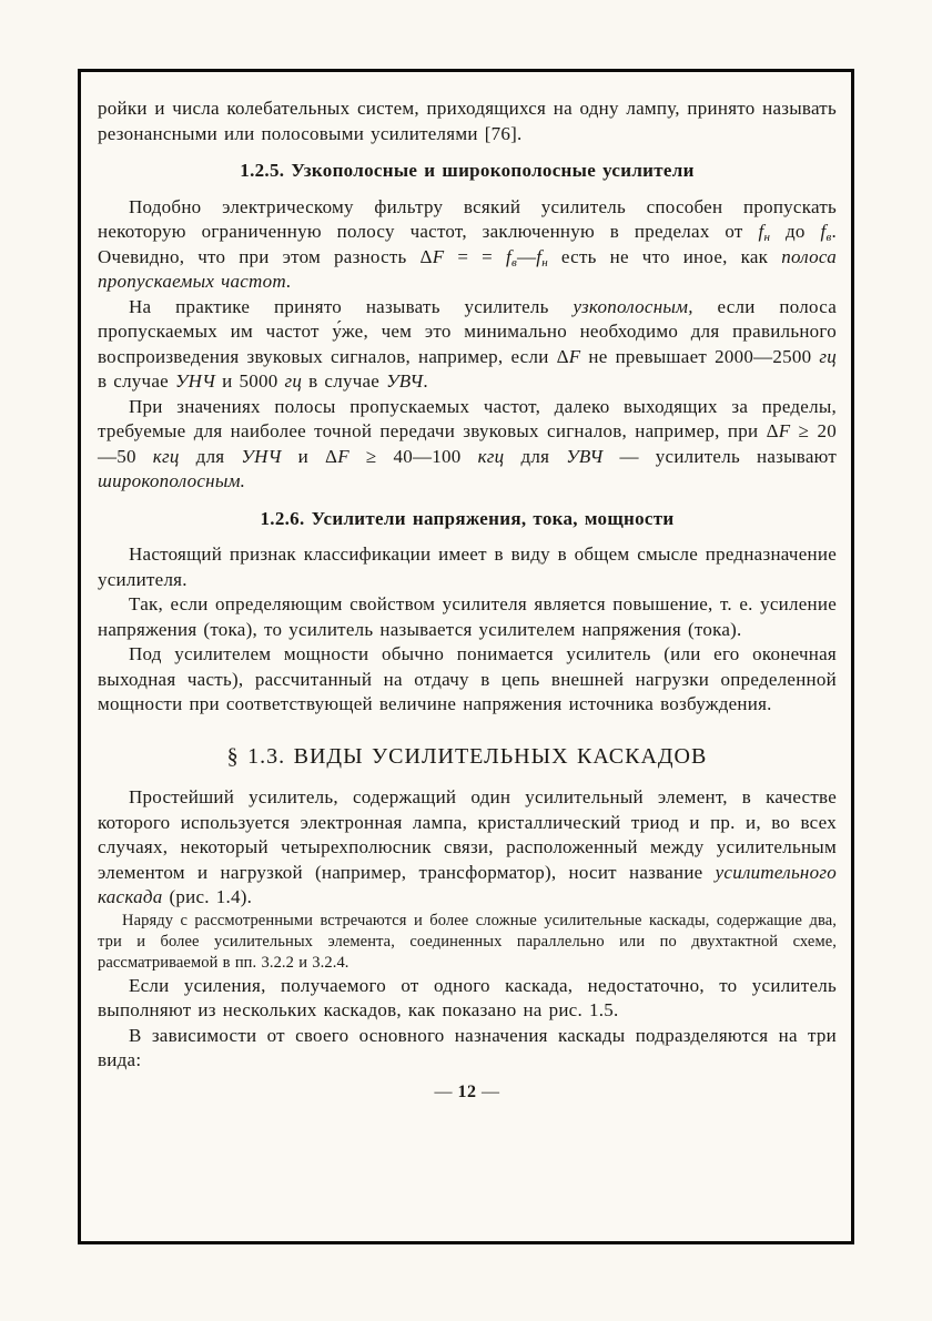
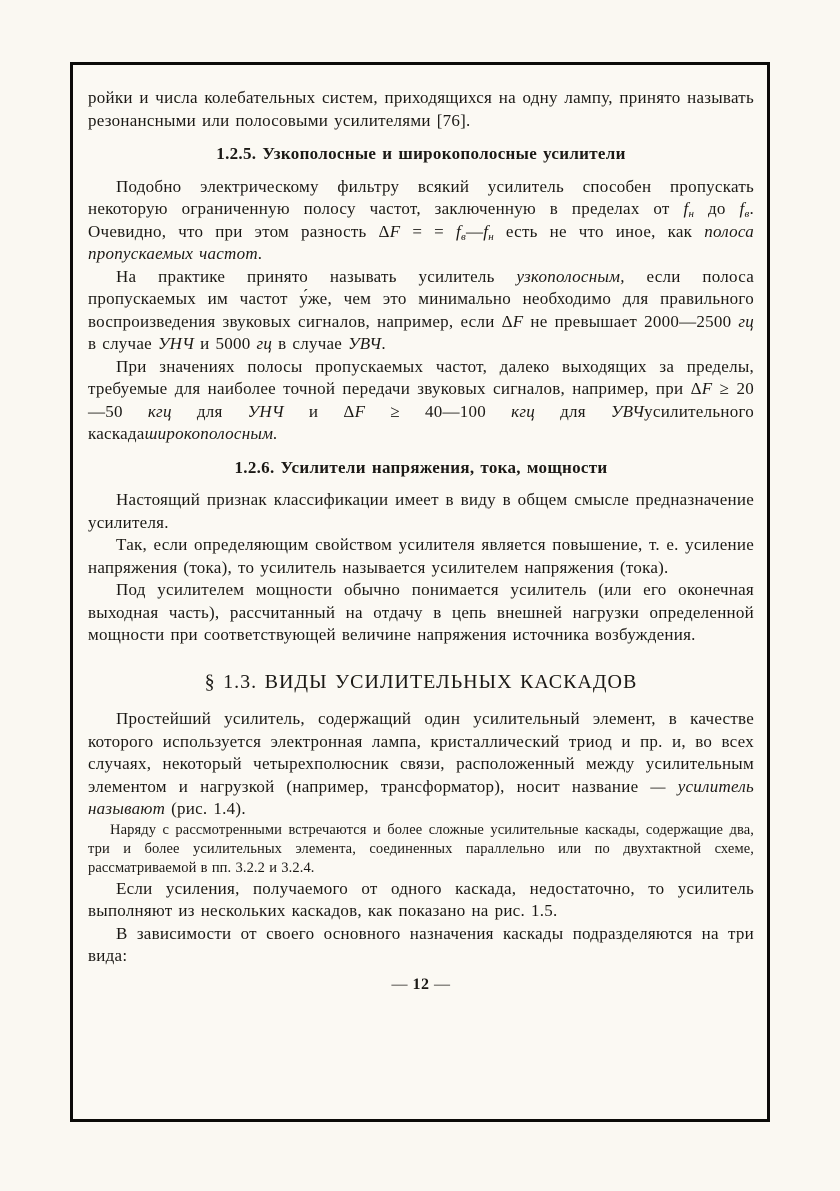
  ройки и числа колебательных систем, приходящихся на одну лампу, принято называть резонансными или полосовыми усилителями [76].
  1.2.5. Узкополосные и широкополосные усилители
  Подобно электрическому фильтру всякий усилитель способен пропускать некоторую ограниченную полосу частот, заключенную в пределах от fн до fв. Очевидно, что при этом разность ΔF = = fв—fн есть не что иное, как полоса пропускаемых частот.
  На практике принято называть усилитель узкополосным, если полоса пропускаемых им частот у́же, чем это минимально необходимо для правильного воспроизведения звуковых сигналов, например, если ΔF не превышает 2000—2500 гц в случае УНЧ и 5000 гц в случае УВЧ.
- При значениях полосы пропускаемых частот, далеко выходящих за пределы, требуемые для наиболее точной передачи звуковых сигналов, например, при ΔF ≥ 20—50 кгц для УНЧ и ΔF ≥ 40—100 кгц для УВЧ — усилитель называют широкополосным.
+ При значениях полосы пропускаемых частот, далеко выходящих за пределы, требуемые для наиболее точной передачи звуковых сигналов, например, при ΔF ≥ 20—50 кгц для УНЧ и ΔF ≥ 40—100 кгц для УВЧусилительного каскадаширокополосным.
  1.2.6. Усилители напряжения, тока, мощности
  Настоящий признак классификации имеет в виду в общем смысле предназначение усилителя.
  Так, если определяющим свойством усилителя является повышение, т. е. усиление напряжения (тока), то усилитель называется усилителем напряжения (тока).
  Под усилителем мощности обычно понимается усилитель (или его оконечная выходная часть), рассчитанный на отдачу в цепь внешней нагрузки определенной мощности при соответствующей величине напряжения источника возбуждения.
  § 1.3. ВИДЫ УСИЛИТЕЛЬНЫХ КАСКАДОВ
- Простейший усилитель, содержащий один усилительный элемент, в качестве которого используется электронная лампа, кристаллический триод и пр. и, во всех случаях, некоторый четырехполюсник связи, расположенный между усилительным элементом и нагрузкой (например, трансформатор), носит название усилительного каскада (рис. 1.4).
+ Простейший усилитель, содержащий один усилительный элемент, в качестве которого используется электронная лампа, кристаллический триод и пр. и, во всех случаях, некоторый четырехполюсник связи, расположенный между усилительным элементом и нагрузкой (например, трансформатор), носит название — усилитель называют (рис. 1.4).
  Наряду с рассмотренными встречаются и более сложные усилительные каскады, содержащие два, три и более усилительных элемента, соединенных параллельно или по двухтактной схеме, рассматриваемой в пп. 3.2.2 и 3.2.4.
  Если усиления, получаемого от одного каскада, недостаточно, то усилитель выполняют из нескольких каскадов, как показано на рис. 1.5.
  В зависимости от своего основного назначения каскады подразделяются на три вида:
  — 12 —
